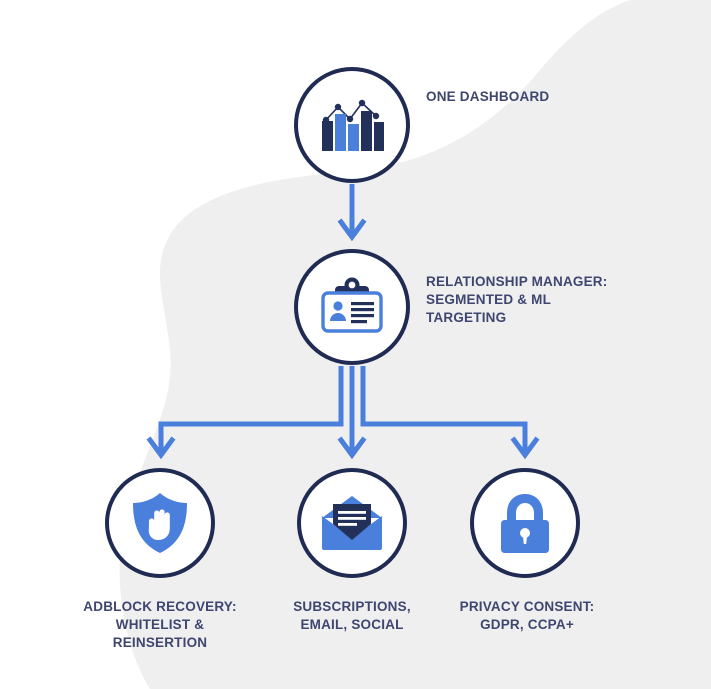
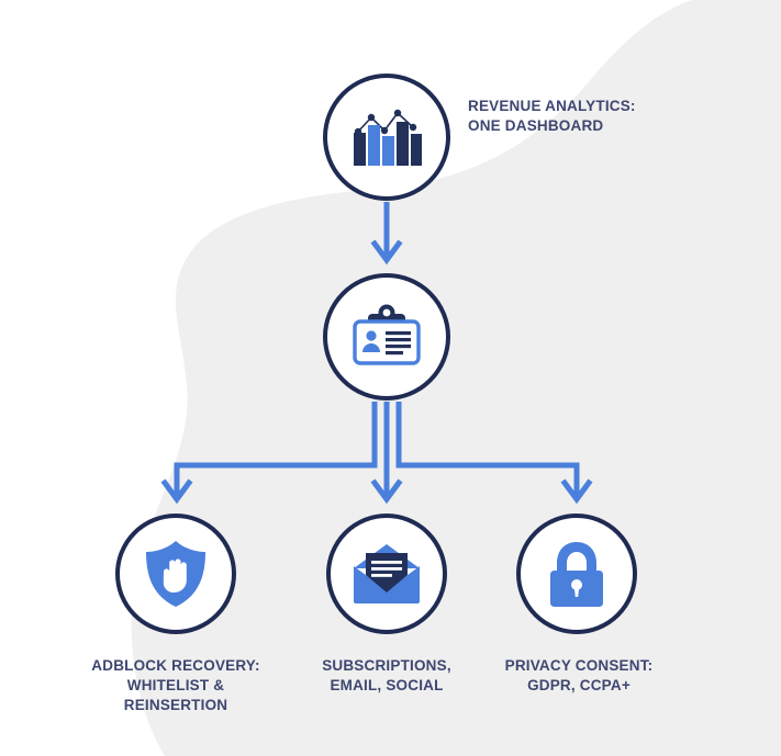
+ REVENUE ANALYTICS:
  ONE DASHBOARD
- RELATIONSHIP MANAGER:
- SEGMENTED & ML
- TARGETING
  ADBLOCK RECOVERY:
  WHITELIST &
  REINSERTION
  SUBSCRIPTIONS,
  EMAIL, SOCIAL
  PRIVACY CONSENT:
  GDPR, CCPA+
